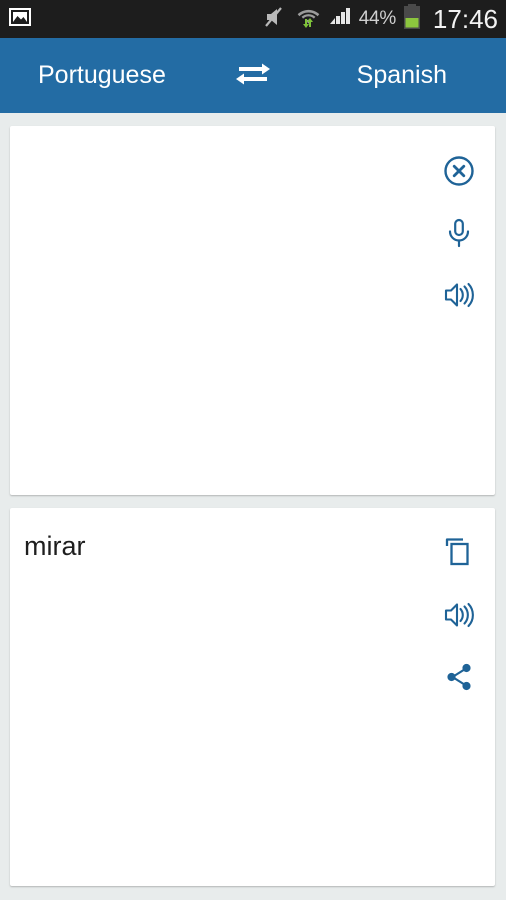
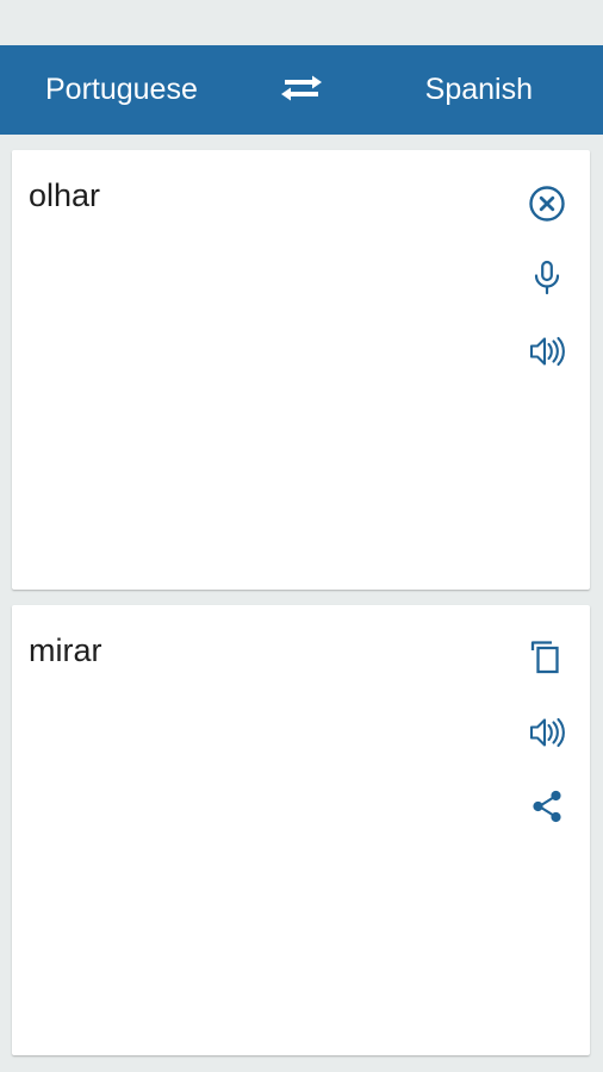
- 44%
- 17:46
  Portuguese
  Spanish
+ olhar
  mirar
